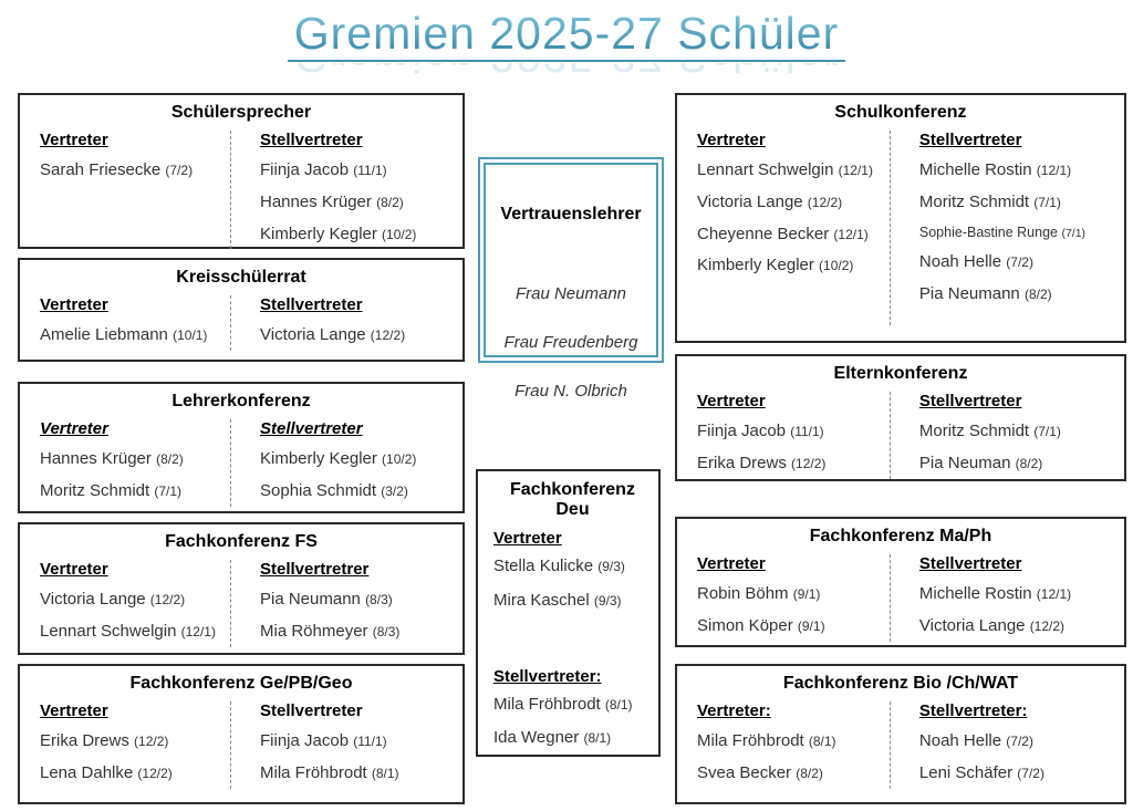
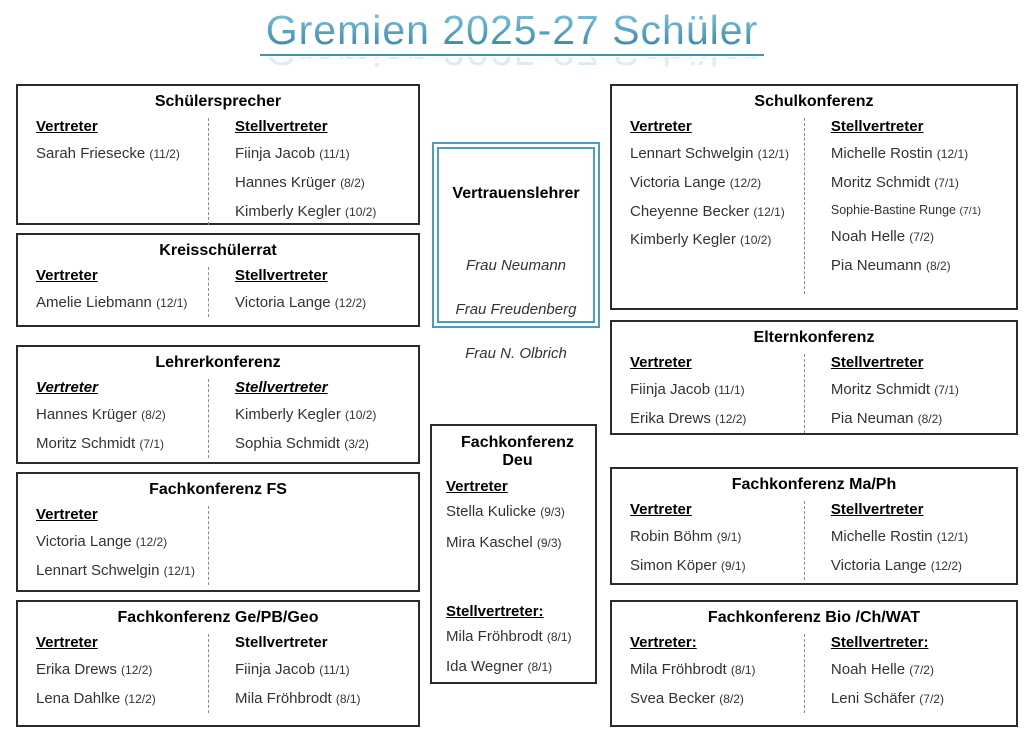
  Gremien 2025-27 Schüler
  Schülersprecher
  Vertreter
- Sarah Friesecke (7/2)
+ Sarah Friesecke (11/2)
  Stellvertreter
  Fiinja Jacob (11/1)
  Hannes Krüger (8/2)
  Kimberly Kegler (10/2)
  Kreisschülerrat
  Vertreter
- Amelie Liebmann (10/1)
+ Amelie Liebmann (12/1)
  Stellvertreter
  Victoria Lange (12/2)
  Lehrerkonferenz
  Vertreter
  Hannes Krüger (8/2)
  Moritz Schmidt (7/1)
  Stellvertreter
  Kimberly Kegler (10/2)
  Sophia Schmidt (3/2)
  Fachkonferenz FS
  Vertreter
  Victoria Lange (12/2)
  Lennart Schwelgin (12/1)
- Stellvertretrer
- Pia Neumann (8/3)
- Mia Röhmeyer (8/3)
  Fachkonferenz Ge/PB/Geo
  Vertreter
  Erika Drews (12/2)
  Lena Dahlke (12/2)
  Stellvertreter
  Fiinja Jacob (11/1)
  Mila Fröhbrodt (8/1)
  Vertrauenslehrer
  Frau Neumann
  Frau Freudenberg
  Frau N. Olbrich
  Fachkonferenz Deu
  Vertreter
  Stella Kulicke (9/3)
  Mira Kaschel (9/3)
  Stellvertreter:
  Mila Fröhbrodt (8/1)
  Ida Wegner (8/1)
  Schulkonferenz
  Vertreter
  Lennart Schwelgin (12/1)
  Victoria Lange (12/2)
  Cheyenne Becker (12/1)
  Kimberly Kegler (10/2)
  Stellvertreter
  Michelle Rostin (12/1)
  Moritz Schmidt (7/1)
  Sophie-Bastine Runge (7/1)
  Noah Helle (7/2)
  Pia Neumann (8/2)
  Elternkonferenz
  Vertreter
  Fiinja Jacob (11/1)
  Erika Drews (12/2)
  Stellvertreter
  Moritz Schmidt (7/1)
  Pia Neuman (8/2)
  Fachkonferenz Ma/Ph
  Vertreter
  Robin Böhm (9/1)
  Simon Köper (9/1)
  Stellvertreter
  Michelle Rostin (12/1)
  Victoria Lange (12/2)
  Fachkonferenz Bio /Ch/WAT
  Vertreter:
  Mila Fröhbrodt (8/1)
  Svea Becker (8/2)
  Stellvertreter:
  Noah Helle (7/2)
  Leni Schäfer (7/2)
